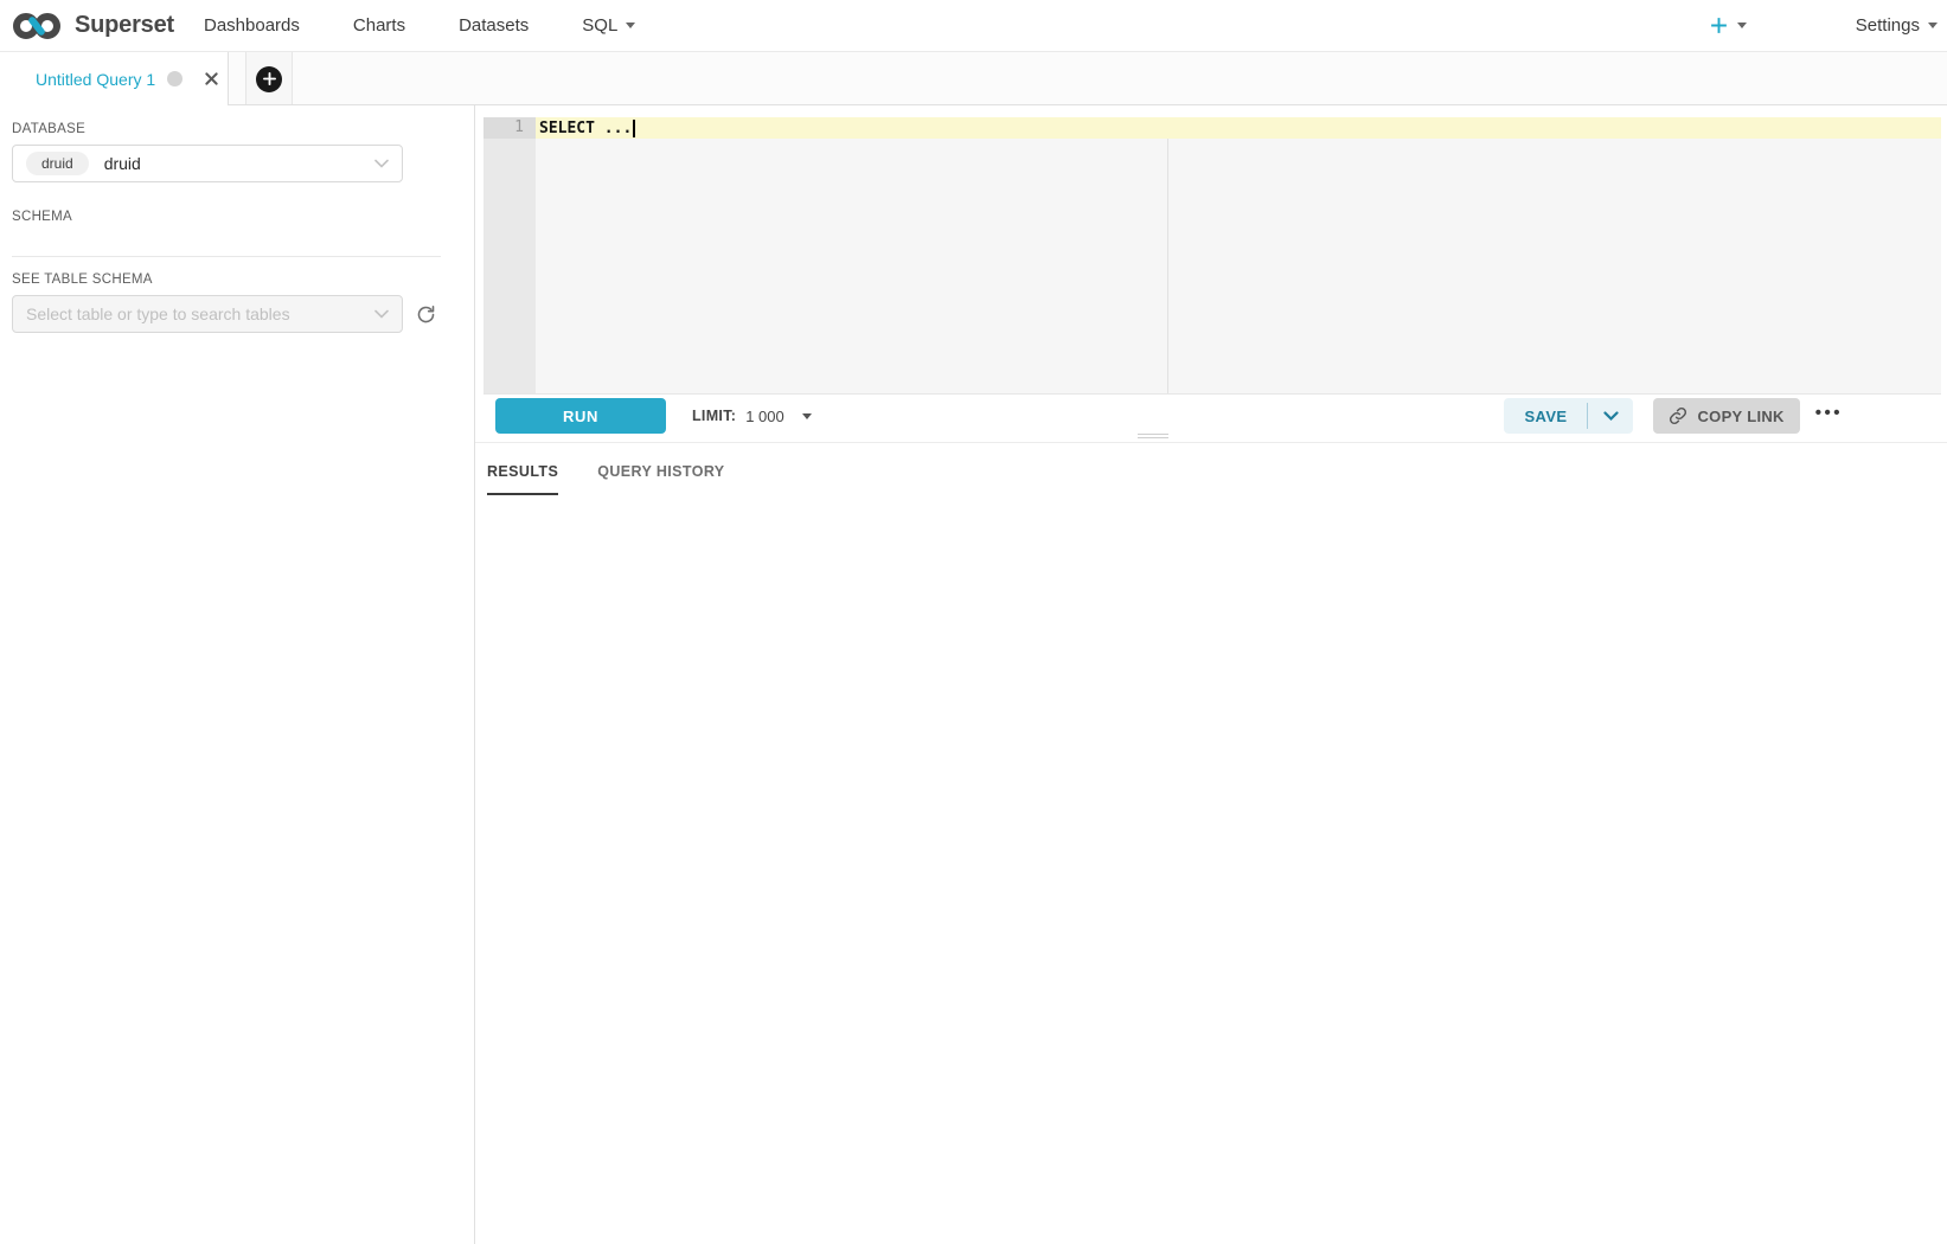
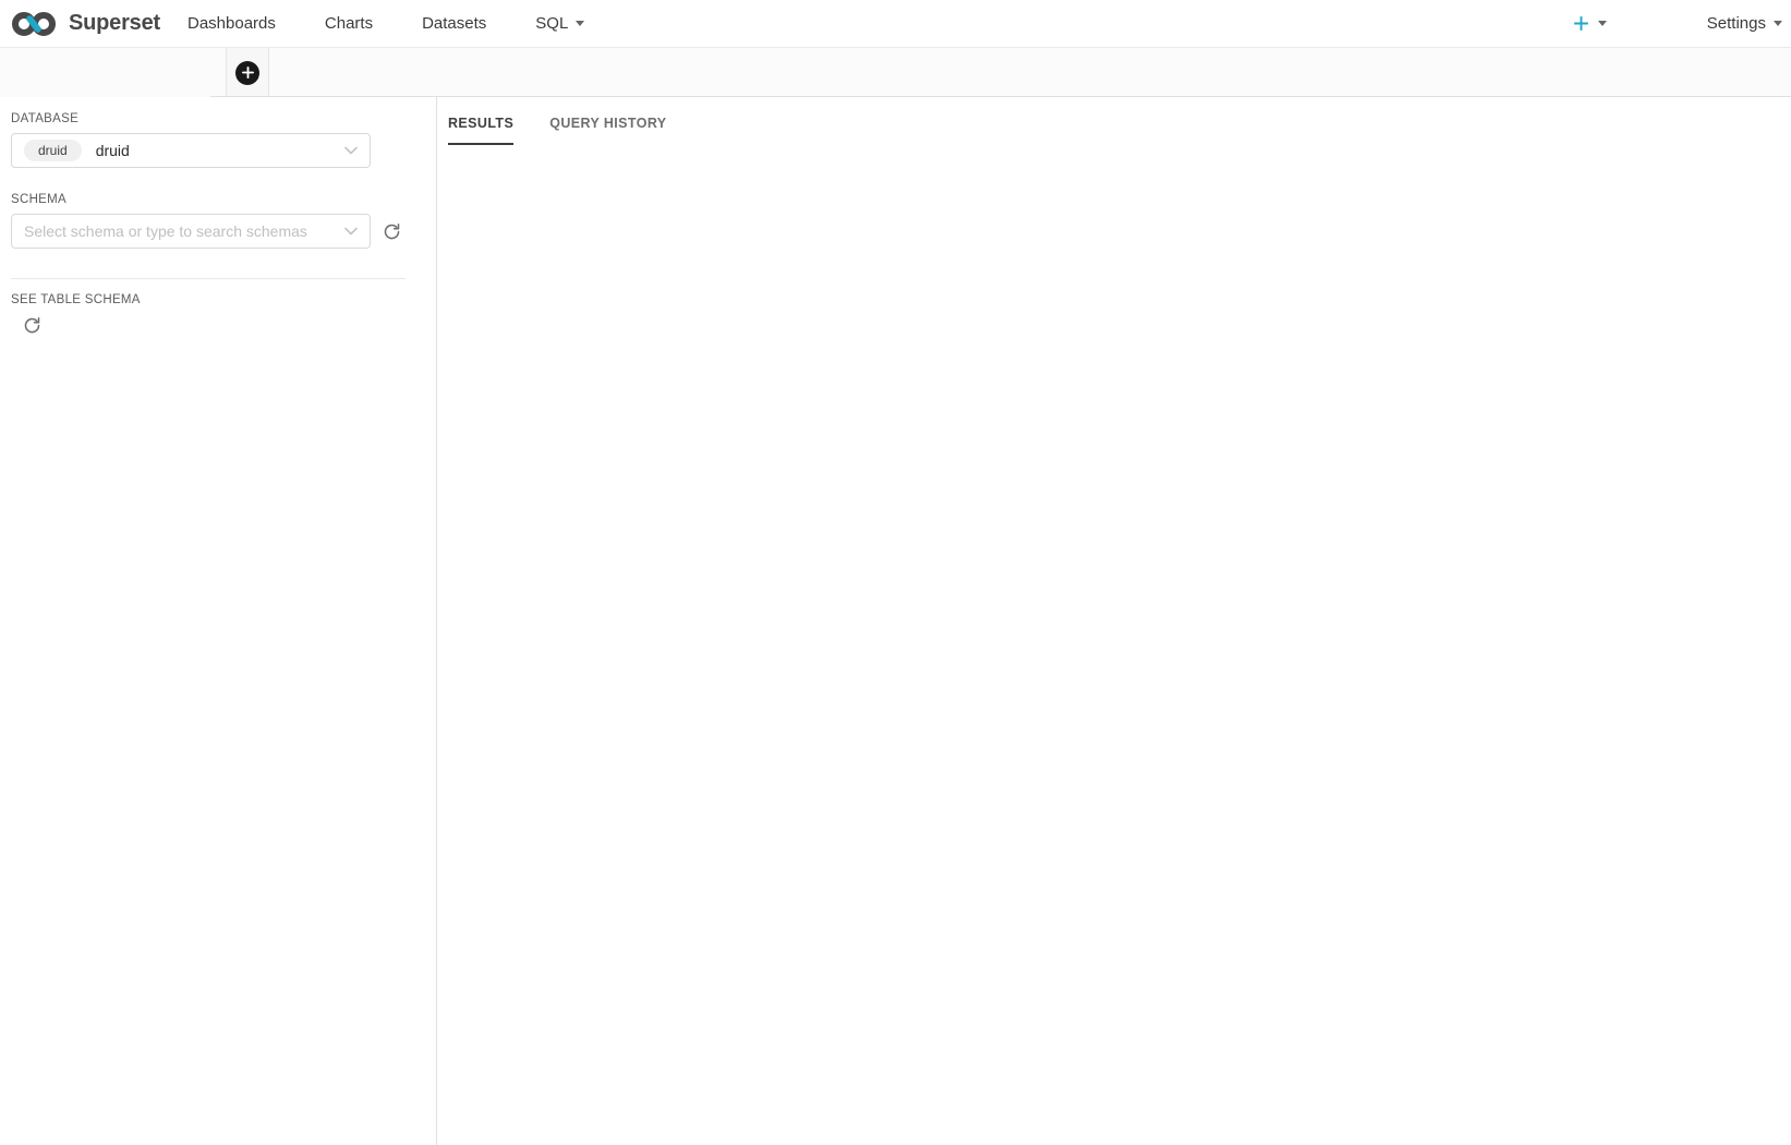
  Superset
  Dashboards
  Charts
  Datasets
  SQL
  Settings
- Untitled Query 1
  DATABASE
  druid
  druid
  SCHEMA
+ Select schema or type to search schemas
  SEE TABLE SCHEMA
- Select table or type to search tables
- 1
- SELECT ...
- RUN
- LIMIT:
- 1 000
- SAVE
- COPY LINK
- •••
  RESULTS
  QUERY HISTORY
